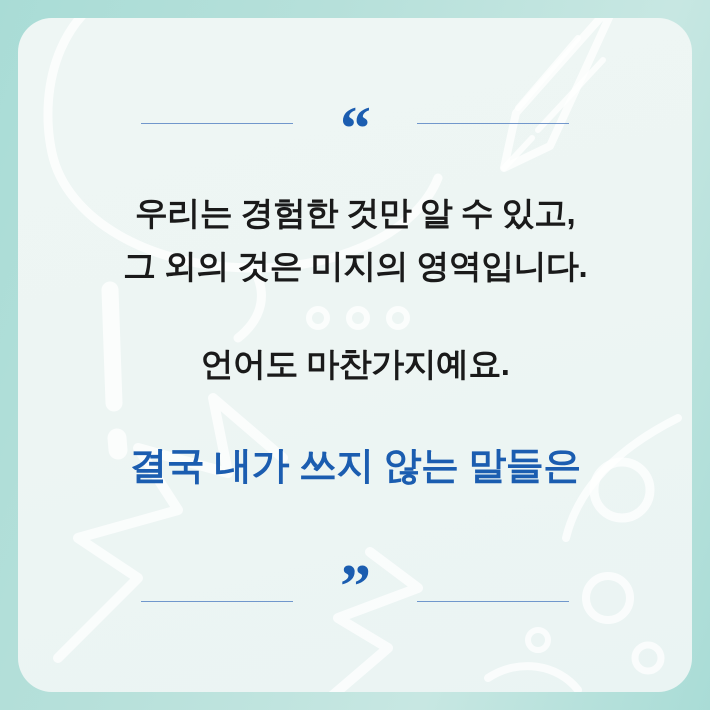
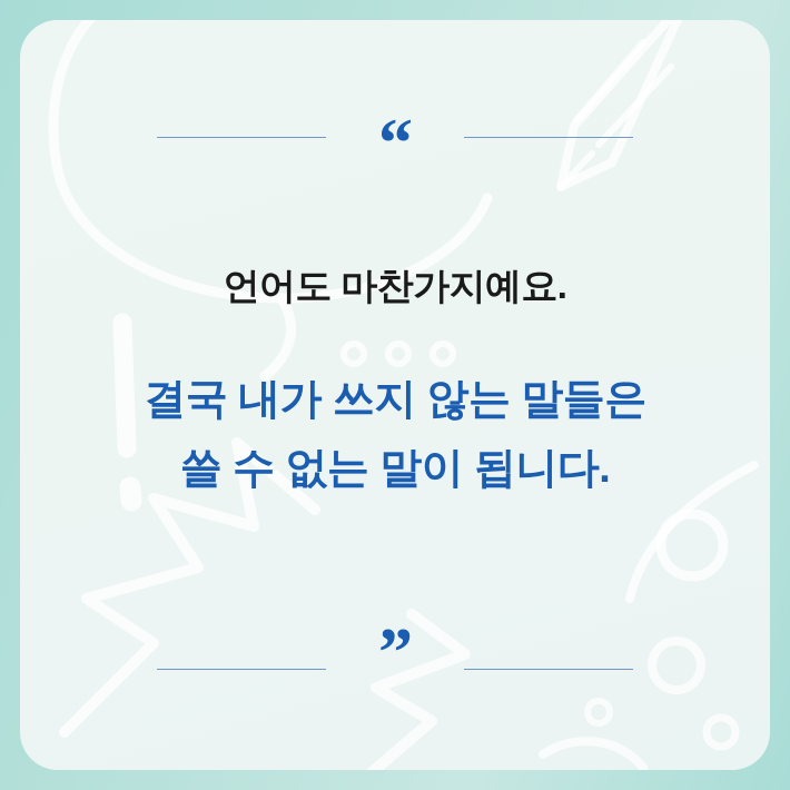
  “
- 우리는 경험한 것만 알 수 있고,
- 그 외의 것은 미지의 영역입니다.
  언어도 마찬가지예요.
  결국 내가 쓰지 않는 말들은
+ 쓸 수 없는 말이 됩니다.
  ”
